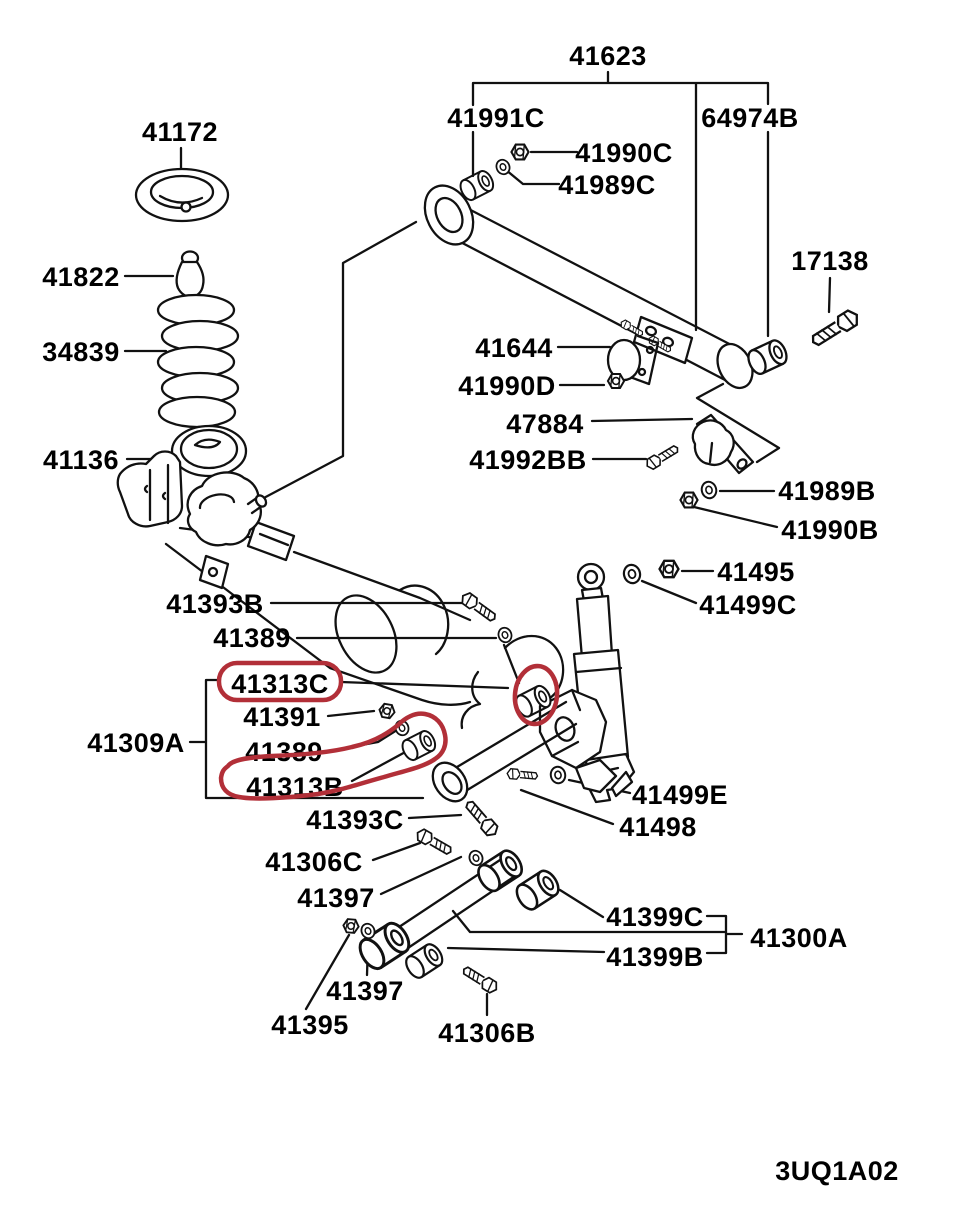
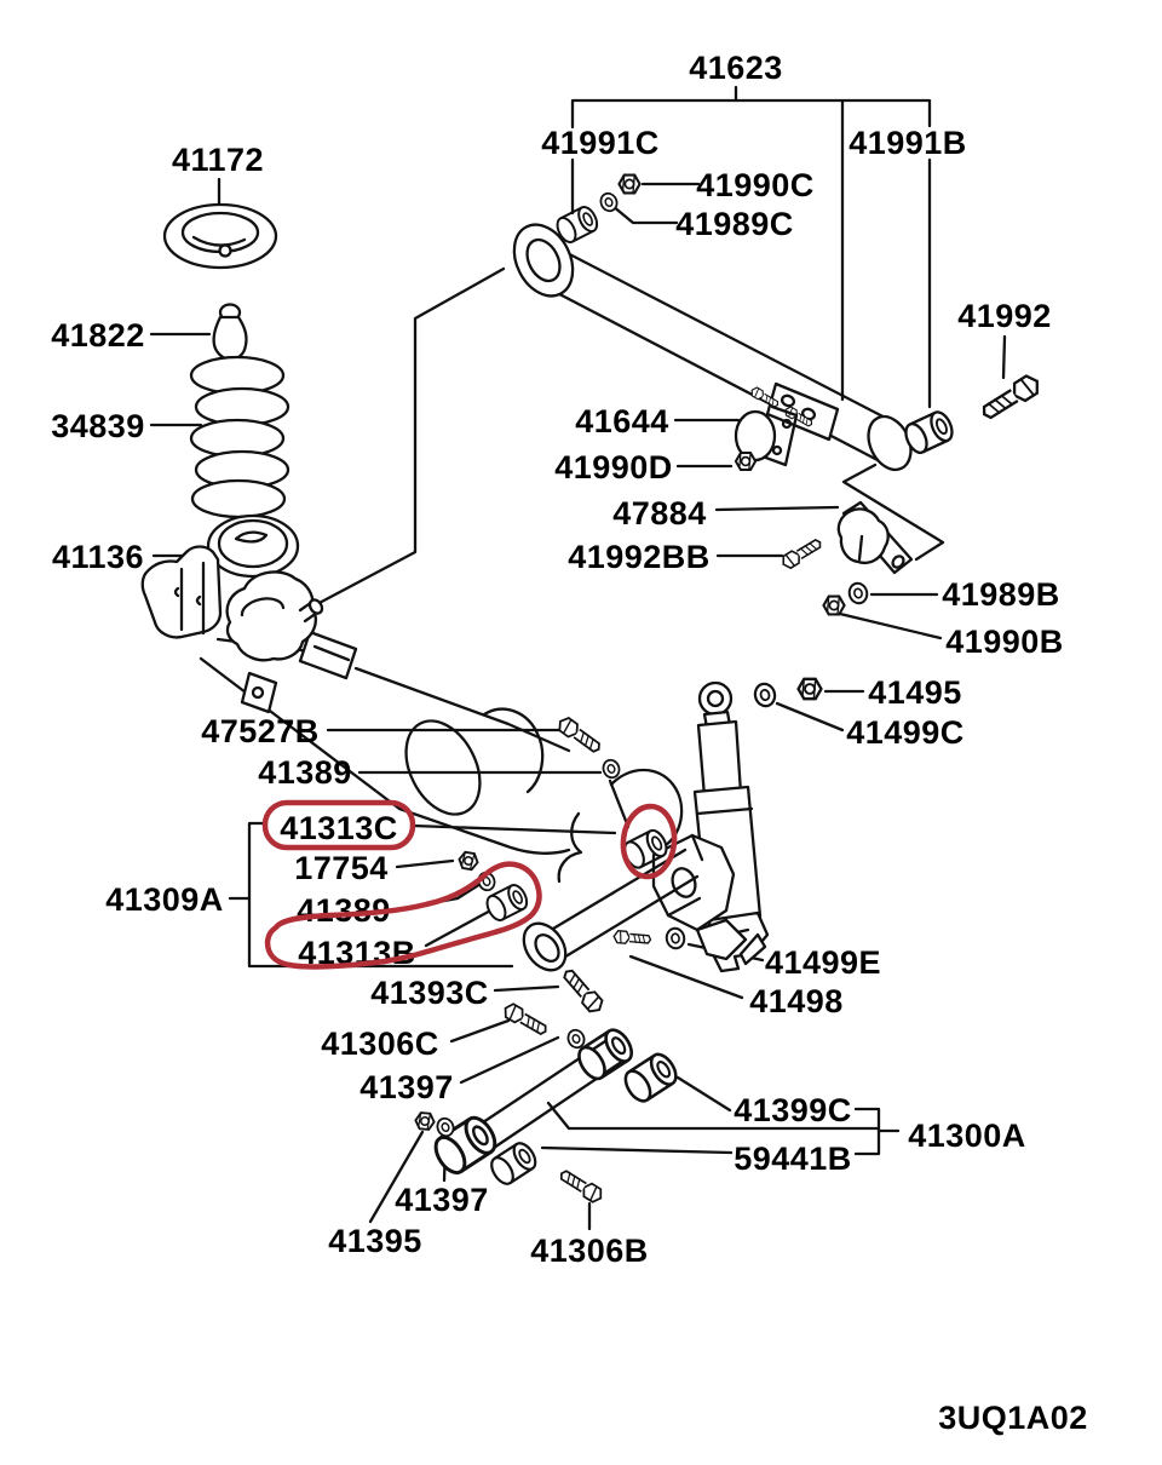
  41623
  41991C
- 64974B
+ 41991B
  41990C
  41989C
- 17138
+ 41992
  41644
  41990D
  47884
  41992BB
  41989B
  41990B
  41172
  41822
  34839
  41136
  41495
  41499C
- 41393B
+ 47527B
  41389
  41313C
- 41391
+ 17754
  4138
  41313B
  41309A
  41393C
  41499E
  41498
  41306C
  41397
  41399C
- 41399B
+ 59441B
  41300A
  41397
  41395
  41306B
  3UQ1A02
